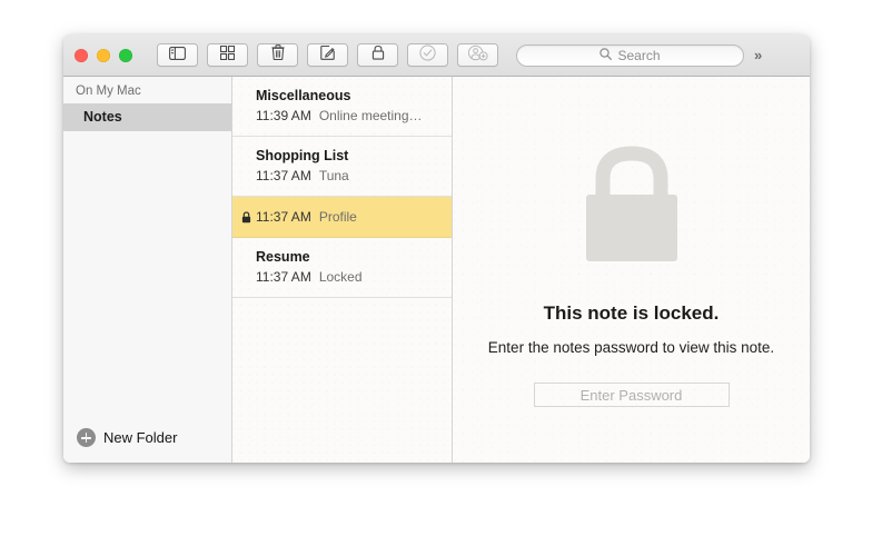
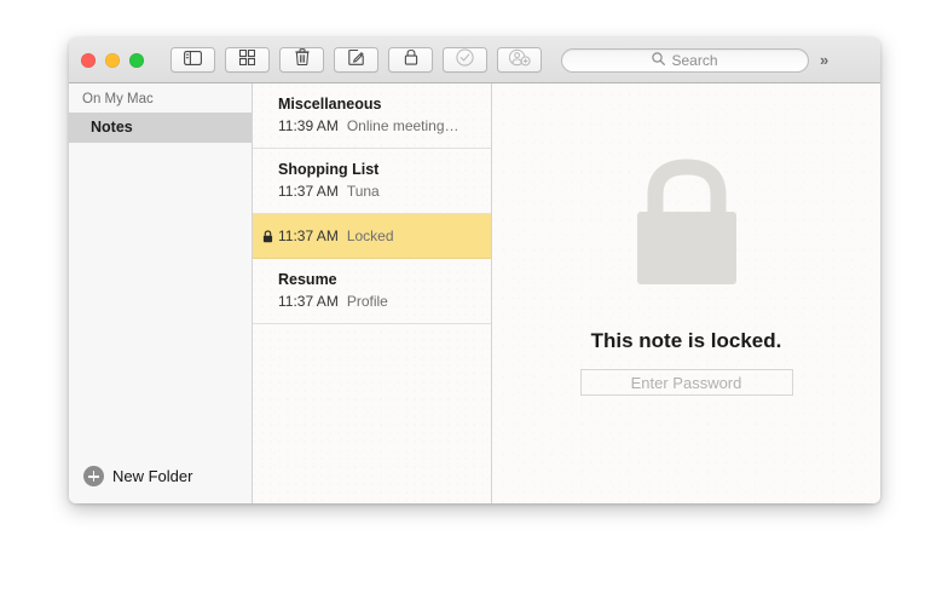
  Search
  »
  On My Mac
  Notes
  New Folder
  Miscellaneous
  11:39 AM Online meeting…
  Shopping List
  11:37 AM Tuna
- 11:37 AM Profile
+ 11:37 AM Locked
  Resume
- 11:37 AM Locked
+ 11:37 AM Profile
  This note is locked.
- Enter the notes password to view this note.
  Enter Password
